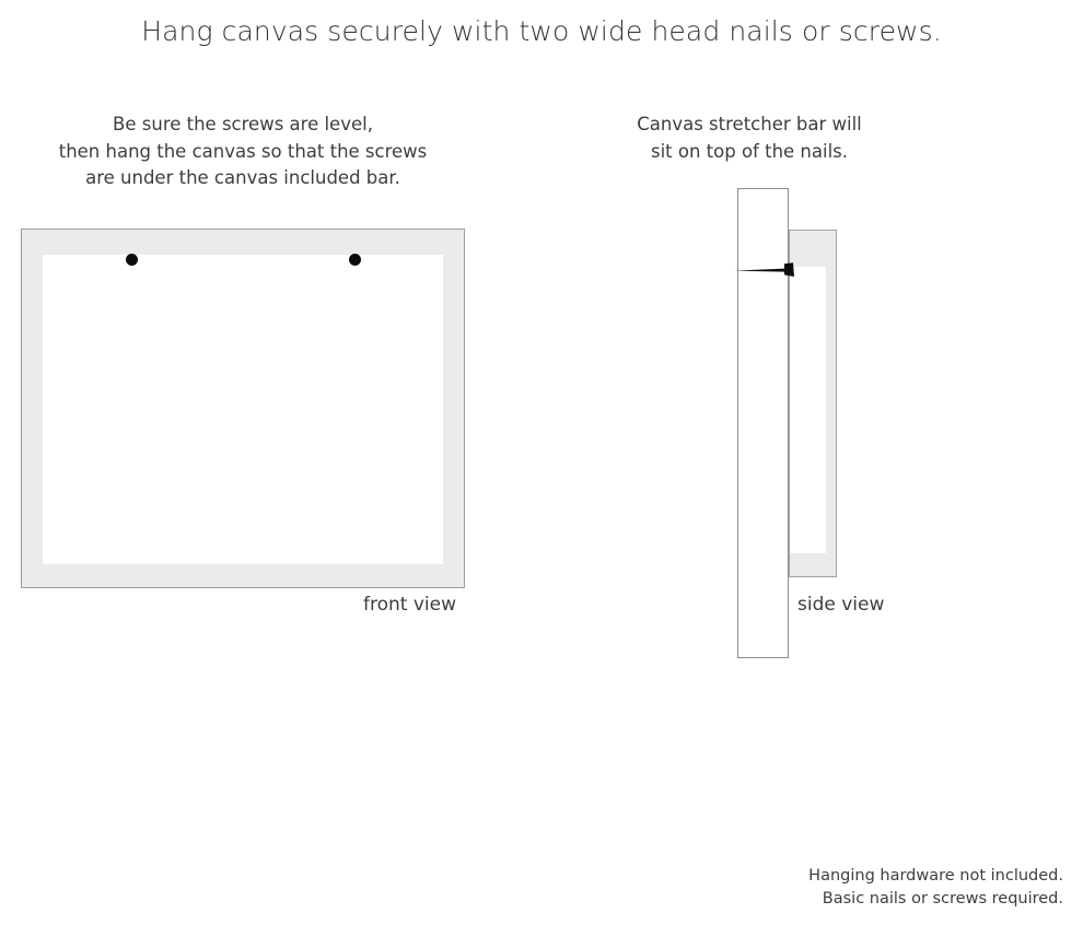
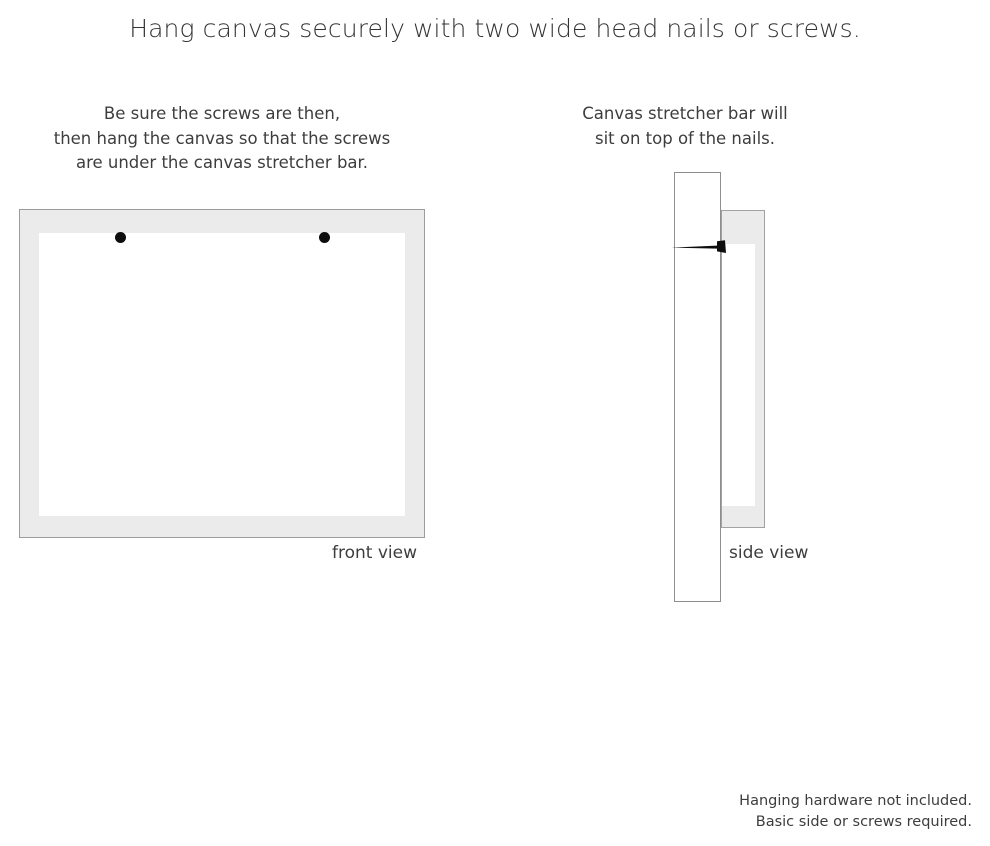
  Hang canvas securely with two wide head nails or screws.
- Be sure the screws are level,
+ Be sure the screws are then,
  then hang the canvas so that the screws
- are under the canvas included bar.
+ are under the canvas stretcher bar.
  Canvas stretcher bar will
  sit on top of the nails.
  front view
  side view
  Hanging hardware not included.
- Basic nails or screws required.
+ Basic side or screws required.
